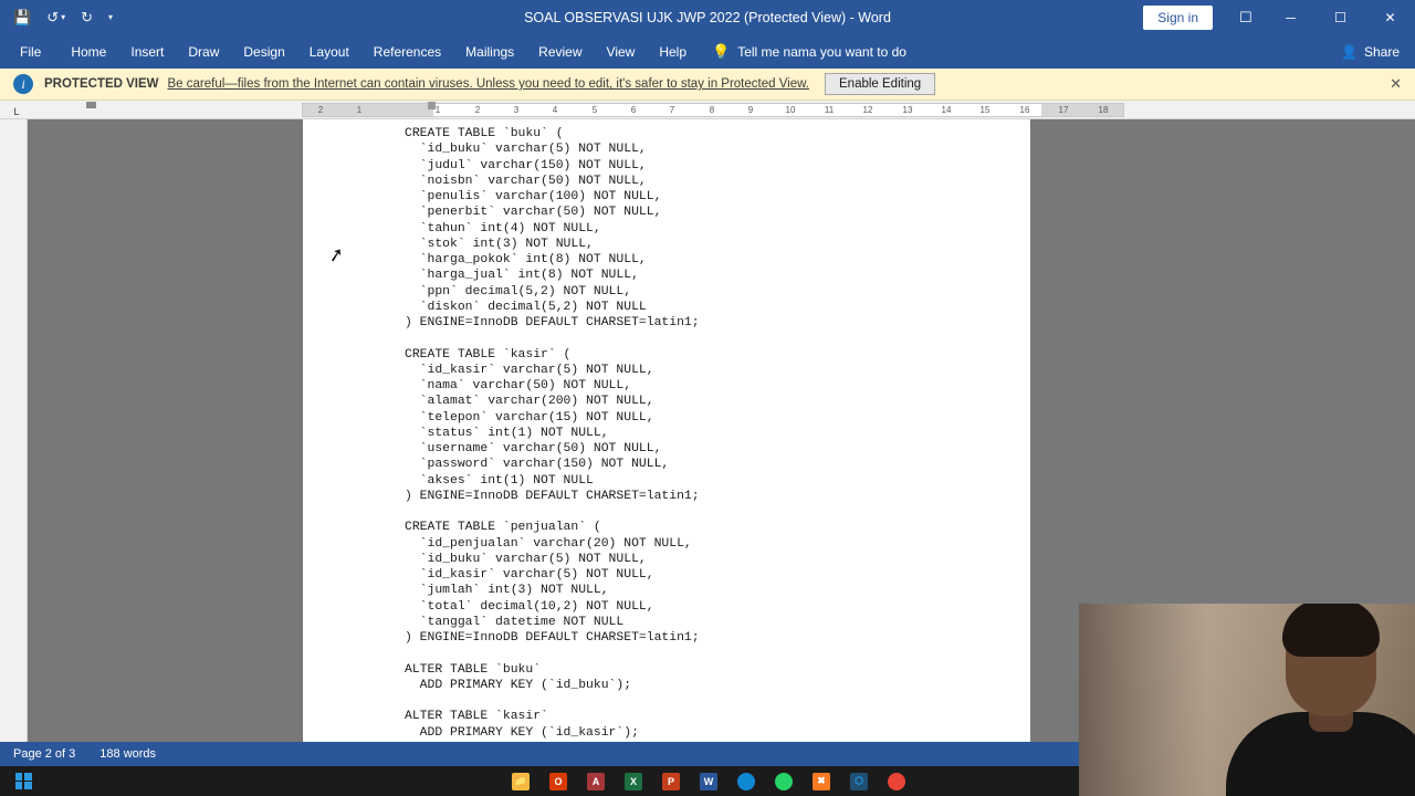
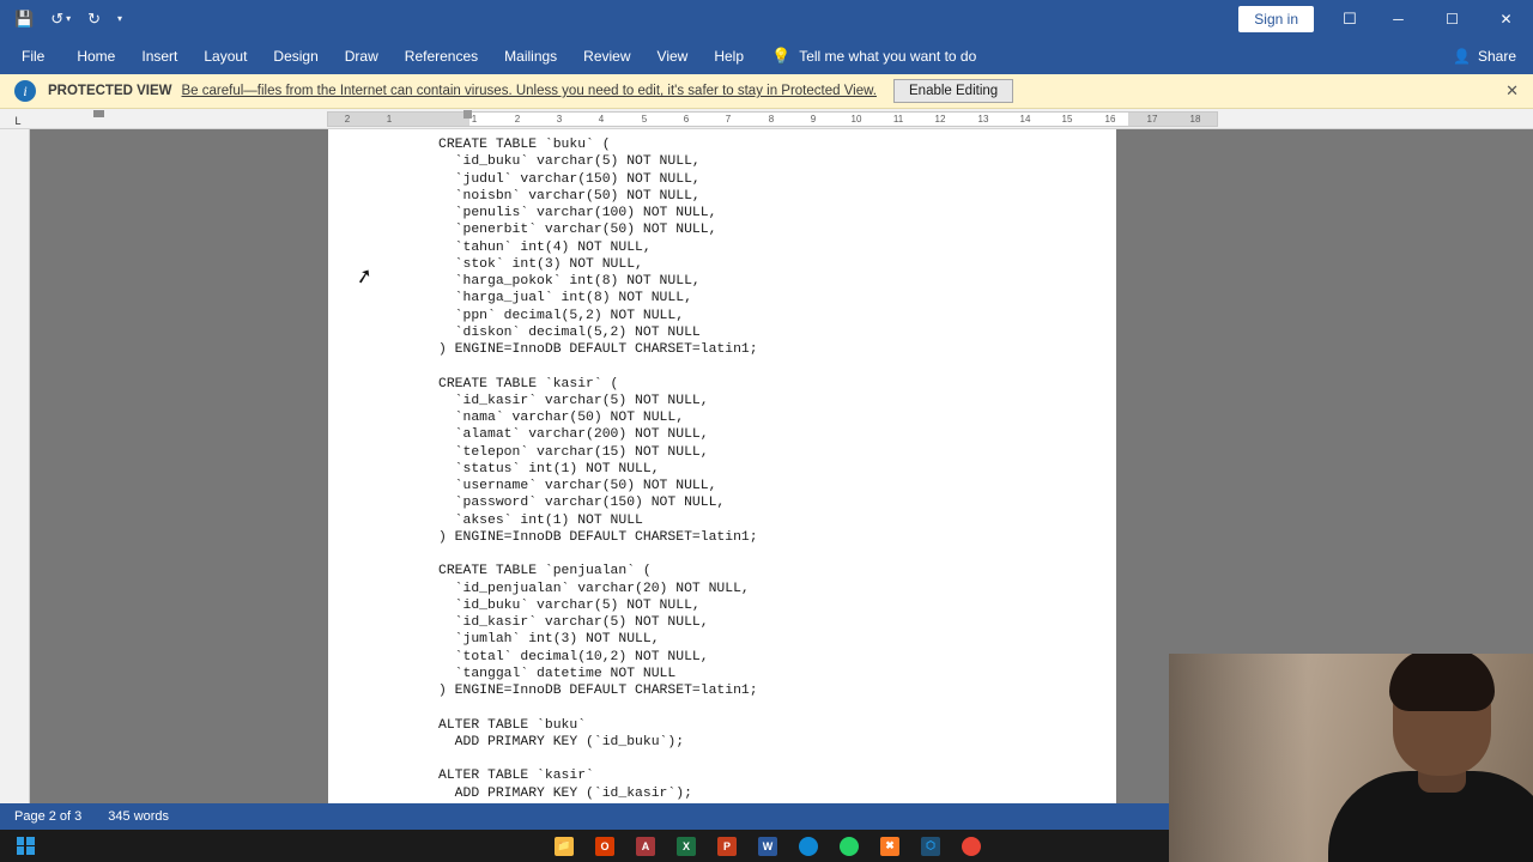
  💾
  ↺
  ▾
  ↻
  ▾
- SOAL OBSERVASI UJK JWP 2022 (Protected View) - Word
  Sign in
  ☐
  ─
  ☐
  ✕
  File
  Home
  Insert
- Draw
+ Layout
  Design
- Layout
+ Draw
  References
  Mailings
  Review
  View
  Help
  💡
- Tell me nama you want to do
+ Tell me what you want to do
  👤
  Share
  i
  PROTECTED VIEW
  Be careful—files from the Internet can contain viruses. Unless you need to edit, it's safer to stay in Protected View.
  Enable Editing
  ✕
  L
  2
  1
  1
  2
  3
  4
  5
  6
  7
  8
  9
  10
  11
  12
  13
  14
  15
  16
  17
  18
  CREATE TABLE `buku` (
  `id_buku` varchar(5) NOT NULL,
  `judul` varchar(150) NOT NULL,
  `noisbn` varchar(50) NOT NULL,
  `penulis` varchar(100) NOT NULL,
  `penerbit` varchar(50) NOT NULL,
  `tahun` int(4) NOT NULL,
  `stok` int(3) NOT NULL,
  `harga_pokok` int(8) NOT NULL,
  `harga_jual` int(8) NOT NULL,
  `ppn` decimal(5,2) NOT NULL,
  `diskon` decimal(5,2) NOT NULL
  ) ENGINE=InnoDB DEFAULT CHARSET=latin1;
  CREATE TABLE `kasir` (
  `id_kasir` varchar(5) NOT NULL,
  `nama` varchar(50) NOT NULL,
  `alamat` varchar(200) NOT NULL,
  `telepon` varchar(15) NOT NULL,
  `status` int(1) NOT NULL,
  `username` varchar(50) NOT NULL,
  `password` varchar(150) NOT NULL,
  `akses` int(1) NOT NULL
  ) ENGINE=InnoDB DEFAULT CHARSET=latin1;
  CREATE TABLE `penjualan` (
  `id_penjualan` varchar(20) NOT NULL,
  `id_buku` varchar(5) NOT NULL,
  `id_kasir` varchar(5) NOT NULL,
  `jumlah` int(3) NOT NULL,
  `total` decimal(10,2) NOT NULL,
  `tanggal` datetime NOT NULL
  ) ENGINE=InnoDB DEFAULT CHARSET=latin1;
  ALTER TABLE `buku`
  ADD PRIMARY KEY (`id_buku`);
  ALTER TABLE `kasir`
  ADD PRIMARY KEY (`id_kasir`);
  Page 2 of 3
- 188 words
+ 345 words
  📁
  O
  A
  X
  P
  W
  ✖
  ⬡
